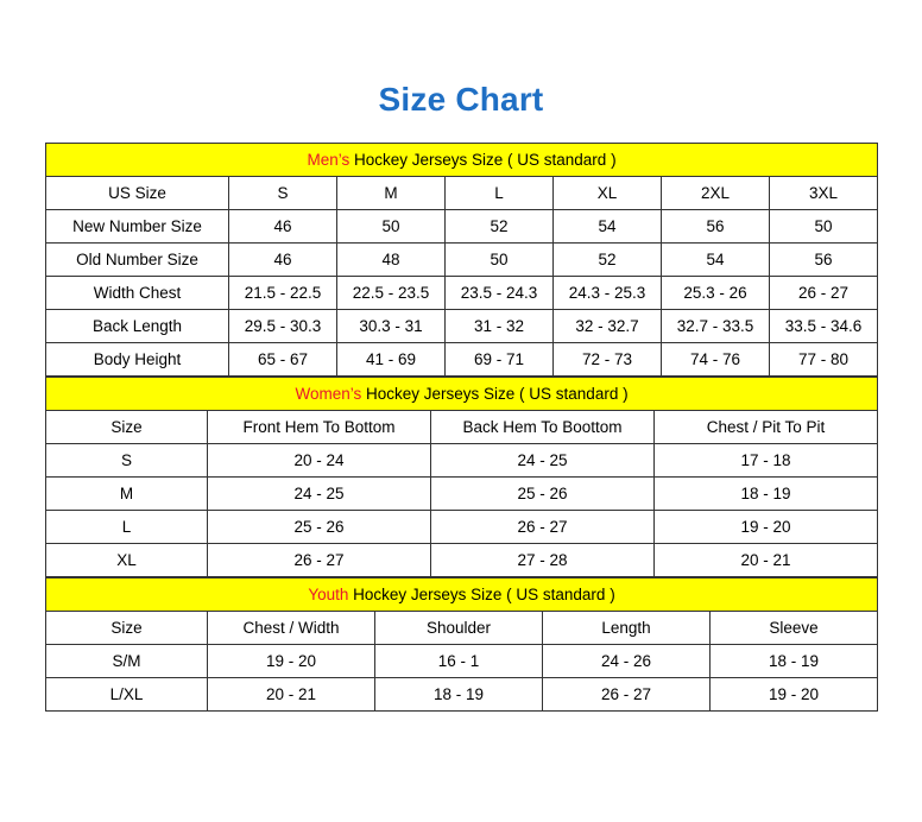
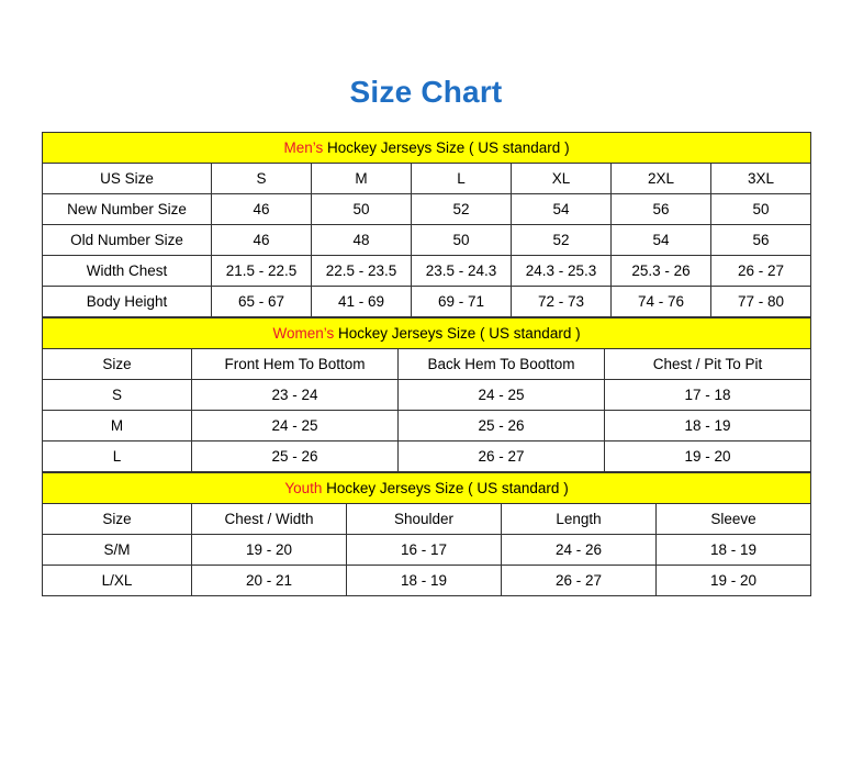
  Size Chart
  Men’s Hockey Jerseys Size ( US standard )
  US Size	S	M	L	XL	2XL	3XL
  New Number Size	46	50	52	54	56	50
  Old Number Size	46	48	50	52	54	56
  Width Chest	21.5 - 22.5	22.5 - 23.5	23.5 - 24.3	24.3 - 25.3	25.3 - 26	26 - 27
- Back Length	29.5 - 30.3	30.3 - 31	31 - 32	32 - 32.7	32.7 - 33.5	33.5 - 34.6
  Body Height	65 - 67	41 - 69	69 - 71	72 - 73	74 - 76	77 - 80
  Women’s Hockey Jerseys Size ( US standard )
  Size	Front Hem To Bottom	Back Hem To Boottom	Chest / Pit To Pit
- S	20 - 24	24 - 25	17 - 18
+ S	23 - 24	24 - 25	17 - 18
  M	24 - 25	25 - 26	18 - 19
  L	25 - 26	26 - 27	19 - 20
- XL	26 - 27	27 - 28	20 - 21
  Youth Hockey Jerseys Size ( US standard )
  Size	Chest / Width	Shoulder	Length	Sleeve
- S/M	19 - 20	16 - 1	24 - 26	18 - 19
+ S/M	19 - 20	16 - 17	24 - 26	18 - 19
  L/XL	20 - 21	18 - 19	26 - 27	19 - 20
